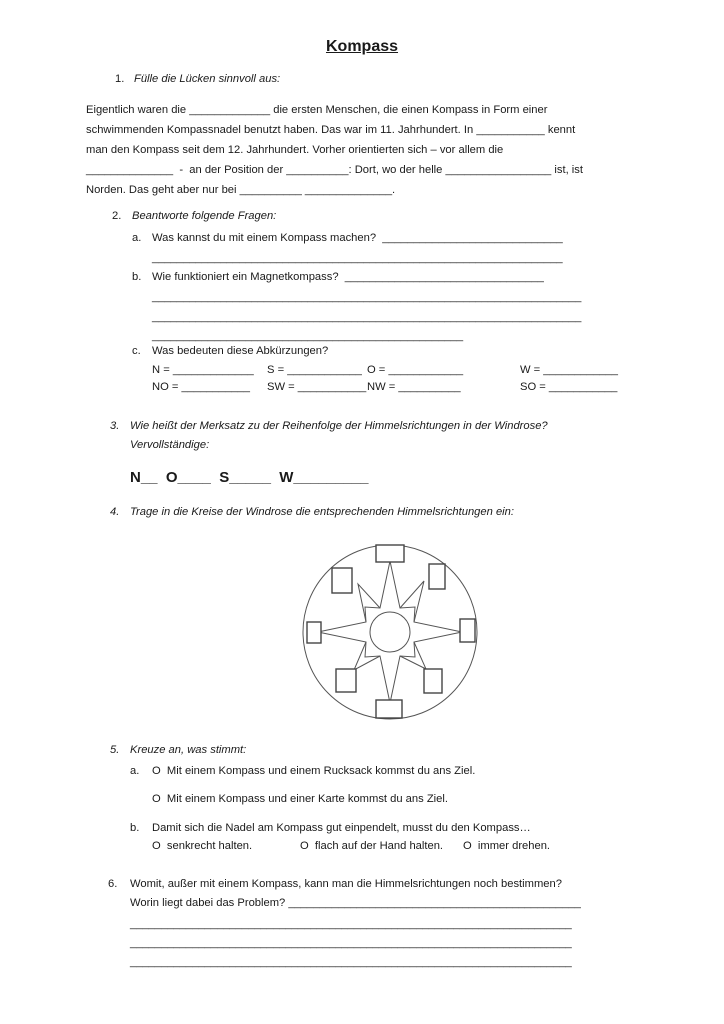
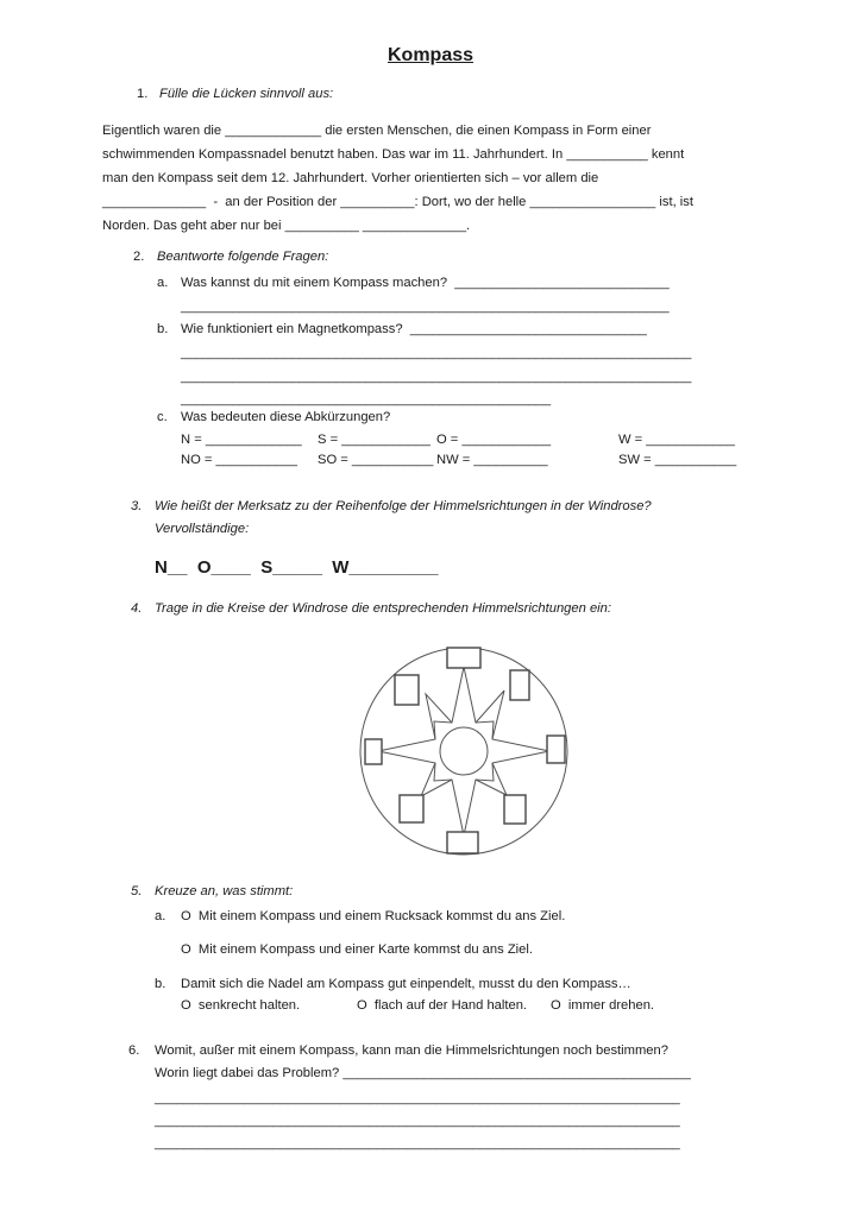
  Kompass
  1.
  Fülle die Lücken sinnvoll aus:
  Eigentlich waren die _____________ die ersten Menschen, die einen Kompass in Form einer
  schwimmenden Kompassnadel benutzt haben. Das war im 11. Jahrhundert. In ___________ kennt
  man den Kompass seit dem 12. Jahrhundert. Vorher orientierten sich – vor allem die
  ______________ - an der Position der __________: Dort, wo der helle _________________ ist, ist
  Norden. Das geht aber nur bei __________ ______________.
  2.
  Beantworte folgende Fragen:
  a.
  Was kannst du mit einem Kompass machen? _____________________________
  __________________________________________________________________
  b.
  Wie funktioniert ein Magnetkompass? ________________________________
  _____________________________________________________________________
  _____________________________________________________________________
  __________________________________________________
  c.
  Was bedeuten diese Abkürzungen?
  N = _____________
  S = ____________
  O = ____________
  W = ____________
  NO = ___________
- SW = ___________
+ SO = ___________
  NW = __________
- SO = ___________
+ SW = ___________
  3.
  Wie heißt der Merksatz zu der Reihenfolge der Himmelsrichtungen in der Windrose?
  Vervollständige:
  N__ O____ S_____ W_________
  4.
  Trage in die Kreise der Windrose die entsprechenden Himmelsrichtungen ein:
  5.
  Kreuze an, was stimmt:
  a.
  O Mit einem Kompass und einem Rucksack kommst du ans Ziel.
  O Mit einem Kompass und einer Karte kommst du ans Ziel.
  b.
  Damit sich die Nadel am Kompass gut einpendelt, musst du den Kompass…
  O senkrecht halten.
  O flach auf der Hand halten.
  O immer drehen.
  6.
  Womit, außer mit einem Kompass, kann man die Himmelsrichtungen noch bestimmen?
  Worin liegt dabei das Problem? _______________________________________________
  _______________________________________________________________________
  _______________________________________________________________________
  _______________________________________________________________________
